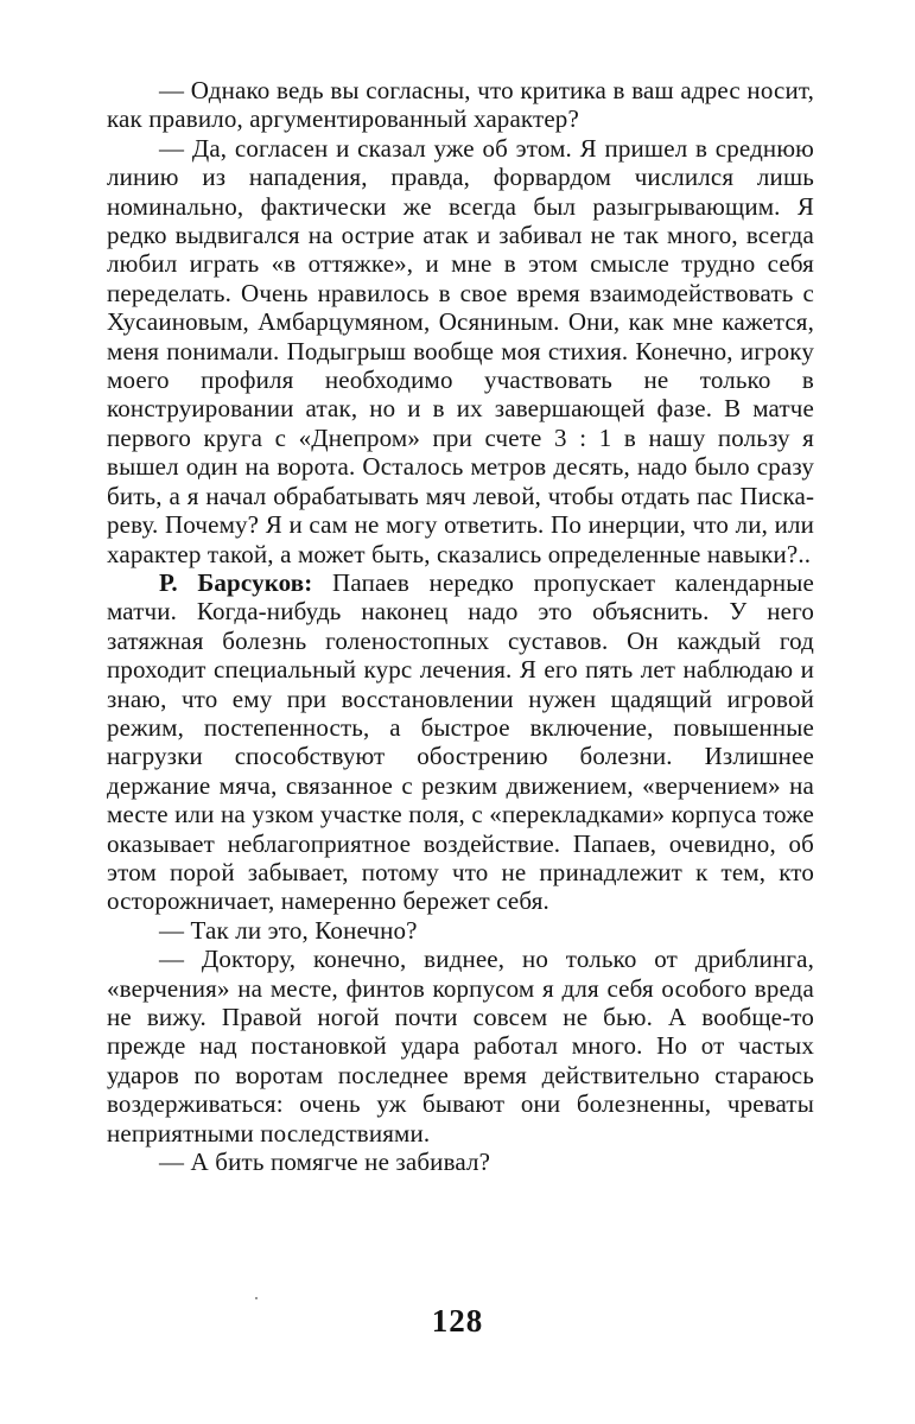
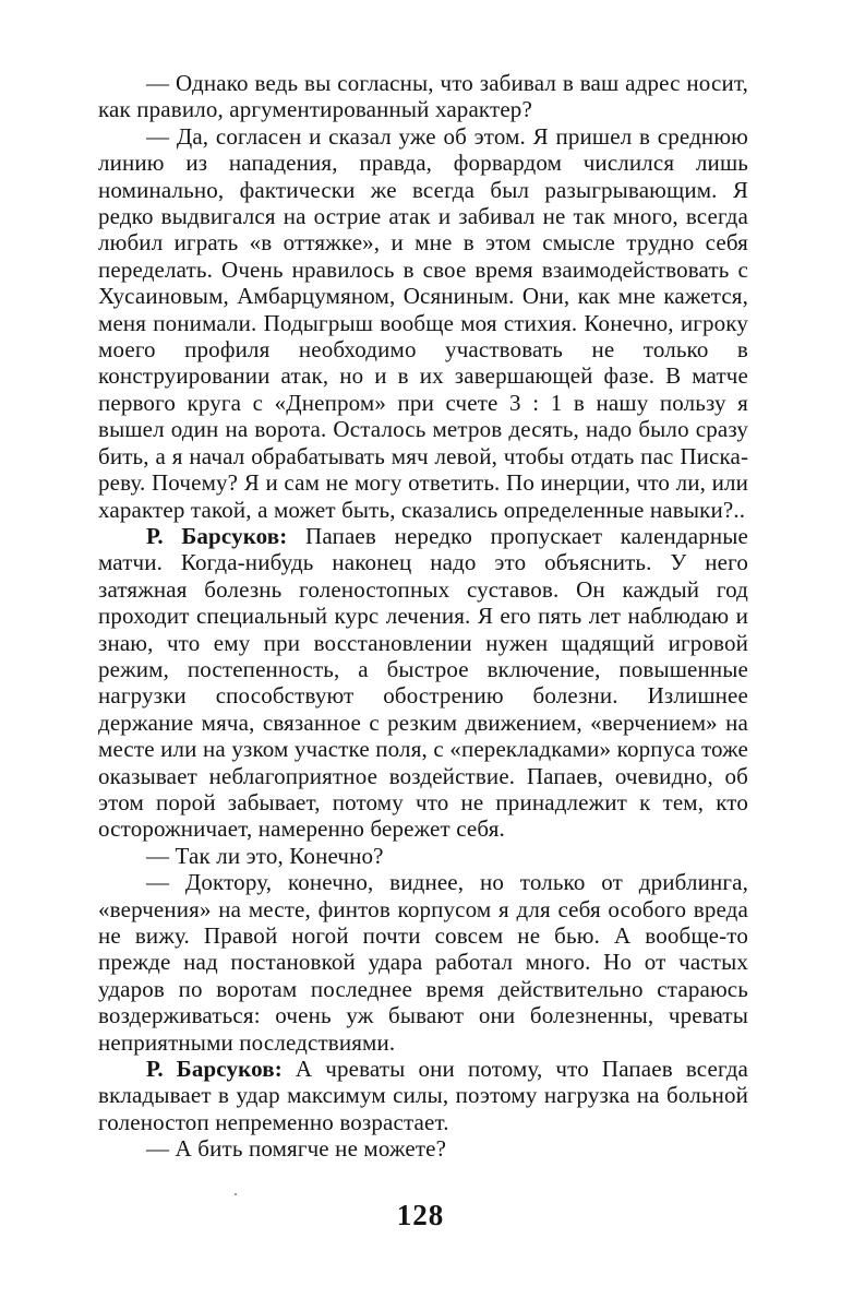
- — Однако ведь вы согласны, что критика в ваш адрес носит, как правило, аргументированный характер?
+ — Однако ведь вы согласны, что забивал в ваш адрес носит, как правило, аргументированный характер?
  — Да, согласен и сказал уже об этом. Я пришел в среднюю линию из нападения, правда, форвардом числил­ся лишь номинально, фактически же всегда был разыгры­вающим. Я редко выдвигался на острие атак и забивал не так много, всегда любил играть «в оттяжке», и мне в этом смысле трудно себя переделать. Очень нравилось в свое время взаимодействовать с Хусаиновым, Амбарцумяном, Осяниным. Они, как мне кажется, меня понимали. Подыг­рыш вообще моя стихия. Конечно, игроку моего профиля необходимо участвовать не только в конструировании атак, но и в их завершающей фазе. В матче первого круга с «Днепром» при счете 3 : 1 в нашу пользу я вышел один на ворота. Осталось метров десять, надо было сразу бить, а я начал обрабатывать мяч левой, чтобы отдать пас Писка­реву. Почему? Я и сам не могу ответить. По инерции, что ли, или характер такой, а может быть, сказались опреде­ленные навыки?..
  Р. Барсуков: Папаев нередко пропускает календарные матчи. Когда-нибудь наконец надо это объяснить. У него затяжная болезнь голеностопных суставов. Он каждый год проходит специальный курс лечения. Я его пять лет на­блюдаю и знаю, что ему при восстановлении нужен щадя­щий игровой режим, постепенность, а быстрое включение, повышенные нагрузки способствуют обострению болезни. Излишнее держание мяча, связанное с резким движением, «верчением» на месте или на узком участке поля, с «пе­рекладками» корпуса тоже оказывает неблагоприятное воздействие. Папаев, очевидно, об этом порой забывает, потому что не принадлежит к тем, кто осторожничает, на­меренно бережет себя.
  — Так ли это, Конечно?
  — Доктору, конечно, виднее, но только от дриблинга, «верчения» на месте, финтов корпусом я для себя особого вреда не вижу. Правой ногой почти совсем не бью. А во­обще-то прежде над постановкой удара работал много. Но от частых ударов по воротам последнее время действитель­но стараюсь воздерживаться: очень уж бывают они болез­ненны, чреваты неприятными последствиями.
+ Р. Барсуков: А чреваты они потому, что Папаев всегда вкладывает в удар максимум силы, поэтому нагрузка на больной голеностоп непременно возрастает.
- — А бить помягче не забивал?
+ — А бить помягче не можете?
  128
